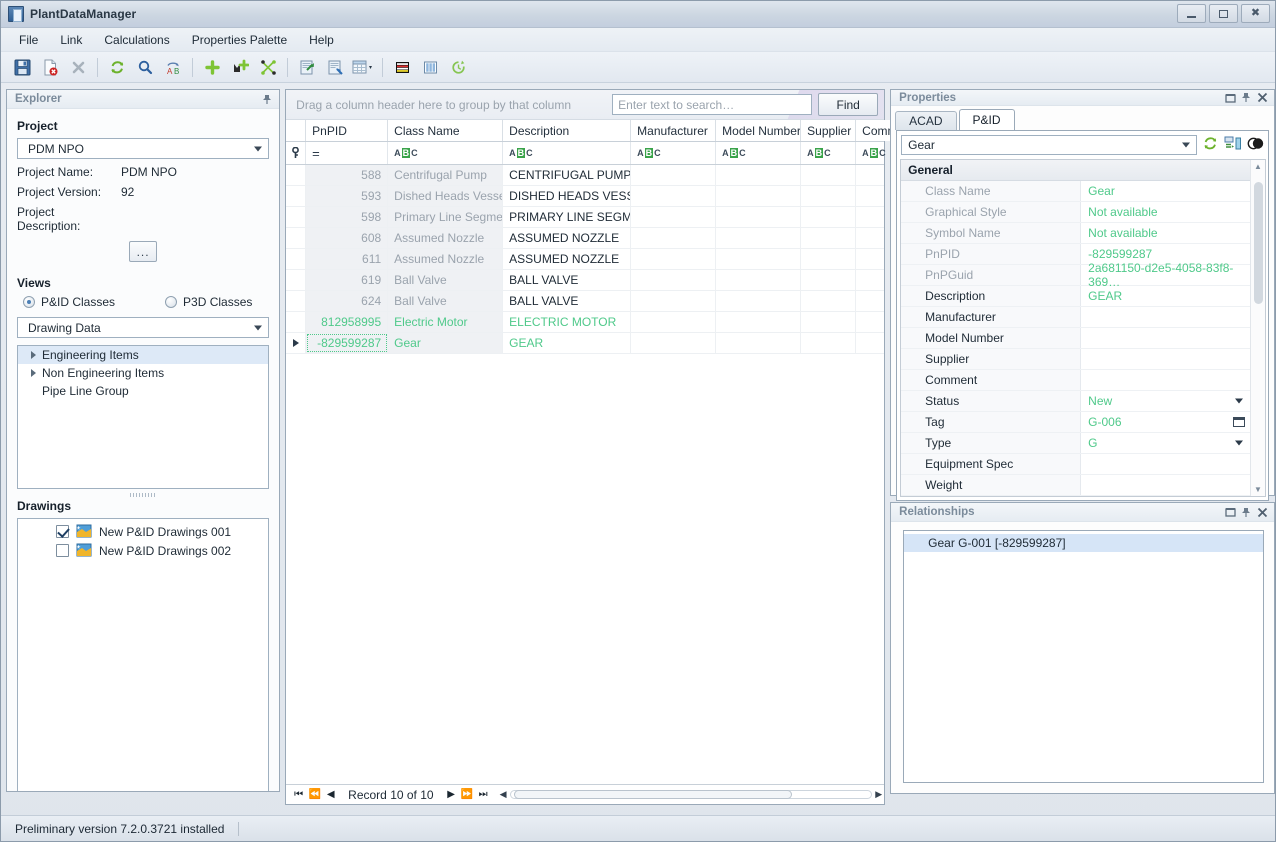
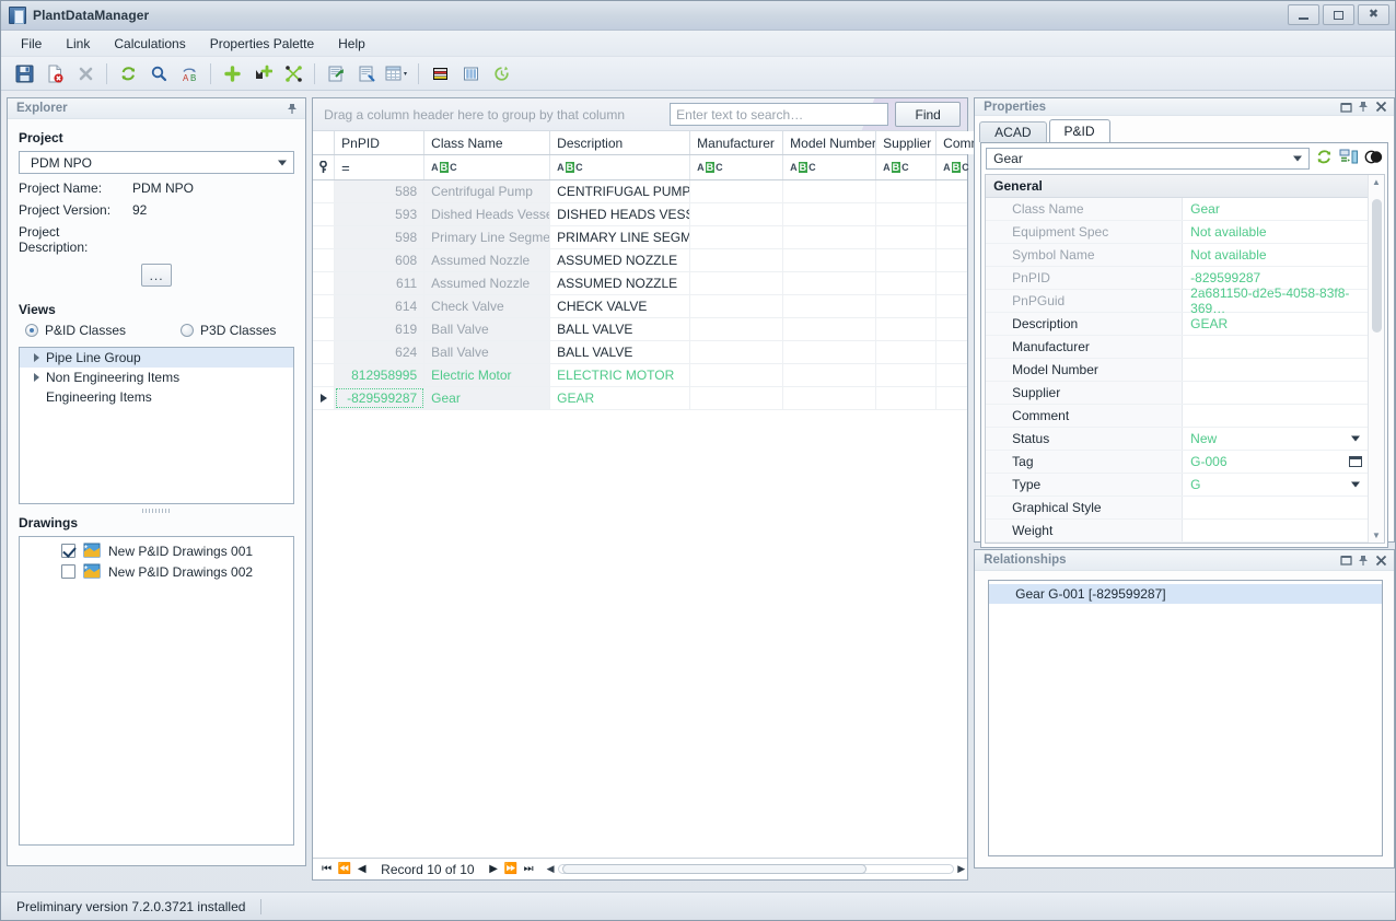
  PlantDataManager
  ✖
  File
  Link
  Calculations
  Properties Palette
  Help
  A
  B
  Explorer
  Project
  PDM NPO
  Project Name:
  PDM NPO
  Project Version:
  92
  Project Description:
  ...
  Views
  P&ID Classes
  P3D Classes
- Drawing Data
- Engineering Items
+ Pipe Line Group
  Non Engineering Items
- Pipe Line Group
+ Engineering Items
  Drawings
  New P&ID Drawings 001
  New P&ID Drawings 002
  Drag a column header here to group by that column
  Enter text to search…
  Find
  PnPID
  Class Name
  Description
  Manufacturer
  Model Number
  Supplier
  =
  A
  B
  C
  A
  B
  C
  A
  B
  C
  A
  B
  C
  A
  B
  C
  A
  B
  C
  588
  Centrifugal Pump
  CENTRIFUGAL PUMP
  593
  Dished Heads Vesse
  DISHED HEADS VESS
  598
  Primary Line Segme
  PRIMARY LINE SEGM
  608
  Assumed Nozzle
  ASSUMED NOZZLE
  611
  Assumed Nozzle
  ASSUMED NOZZLE
+ 614
+ Check Valve
+ CHECK VALVE
  619
  Ball Valve
  BALL VALVE
  624
  Ball Valve
  BALL VALVE
  812958995
  Electric Motor
  ELECTRIC MOTOR
  -829599287
  Gear
  GEAR
  ⏮
  ⏪
  ◀
  Record 10 of 10
  ▶
  ⏩
  ⏭
  ◀
  ▶
  Properties
  ACAD
  P&ID
  Gear
  General
  Class Name
  Gear
- Graphical Style
+ Equipment Spec
  Not available
  Symbol Name
  Not available
  PnPID
  -829599287
  PnPGuid
  2a681150-d2e5-4058-83f8-369…
  Description
  GEAR
  Manufacturer
  Model Number
  Supplier
  Comment
  Status
  New
  Tag
  G-006
  Type
  G
- Equipment Spec
+ Graphical Style
  Weight
  ▲
  ▼
  Relationships
  Gear G-001 [-829599287]
  Preliminary version 7.2.0.3721 installed
